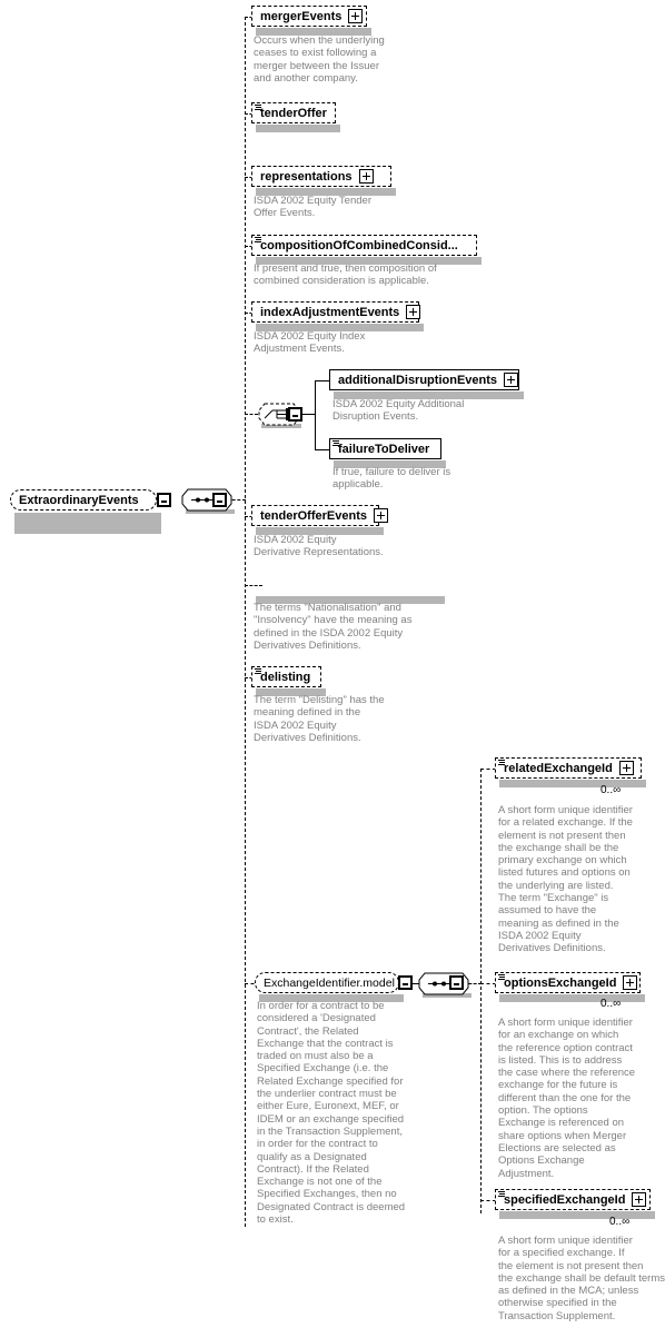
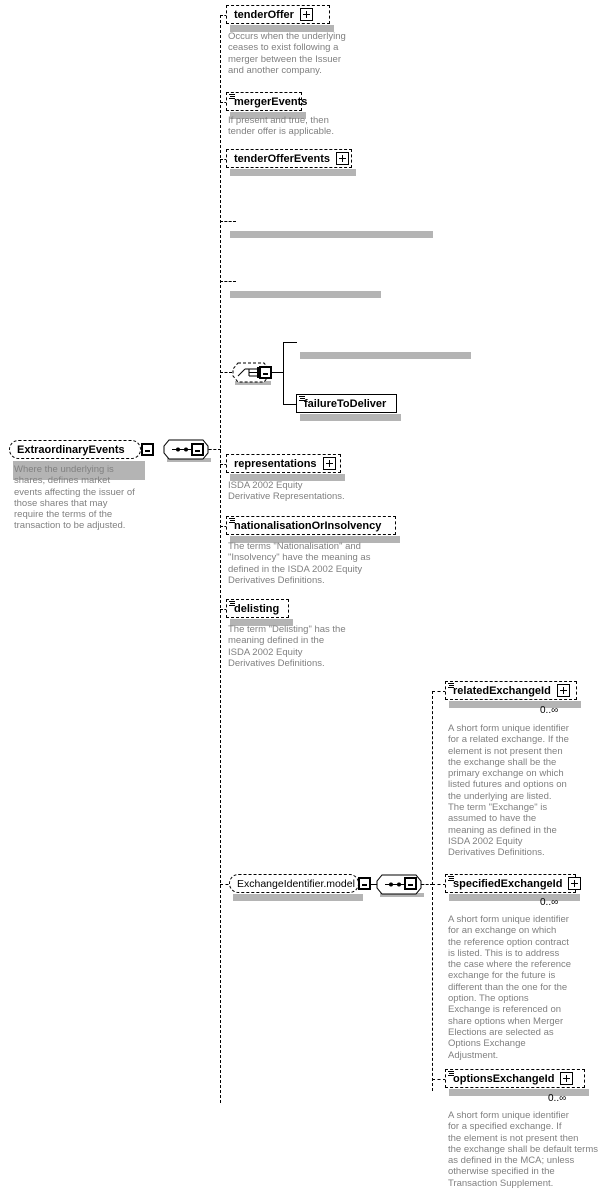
  ExtraordinaryEvents
+ Where the underlying is
+ shares, defines market
+ events affecting the issuer of
+ those shares that may
+ require the terms of the
+ transaction to be adjusted.
- mergerEvents
+ tenderOffer
  Occurs when the underlying
  ceases to exist following a
  merger between the Issuer
  and another company.
- tenderOffer
+ mergerEvents
+ If present and true, then
+ tender offer is applicable.
- representations
+ tenderOfferEvents
- ISDA 2002 Equity Tender
- Offer Events.
- compositionOfCombinedConsid...
- If present and true, then composition of
- combined consideration is applicable.
- indexAdjustmentEvents
- ISDA 2002 Equity Index
- Adjustment Events.
- additionalDisruptionEvents
- ISDA 2002 Equity Additional
- Disruption Events.
  failureToDeliver
- If true, failure to deliver is
- applicable.
- tenderOfferEvents
+ representations
  ISDA 2002 Equity
  Derivative Representations.
+ nationalisationOrInsolvency
  The terms "Nationalisation" and
  "Insolvency" have the meaning as
  defined in the ISDA 2002 Equity
  Derivatives Definitions.
  delisting
  The term "Delisting" has the
  meaning defined in the
  ISDA 2002 Equity
  Derivatives Definitions.
  ExchangeIdentifier.model
- In order for a contract to be
- considered a 'Designated
- Contract', the Related
- Exchange that the contract is
- traded on must also be a
- Specified Exchange (i.e. the
- Related Exchange specified for
- the underlier contract must be
- either Eure, Euronext, MEF, or
- IDEM or an exchange specified
- in the Transaction Supplement,
- in order for the contract to
- qualify as a Designated
- Contract). If the Related
- Exchange is not one of the
- Specified Exchanges, then no
- Designated Contract is deemed
- to exist.
  relatedExchangeId
  0..∞
  A short form unique identifier
  for a related exchange. If the
  element is not present then
  the exchange shall be the
  primary exchange on which
  listed futures and options on
  the underlying are listed.
  The term "Exchange" is
  assumed to have the
  meaning as defined in the
  ISDA 2002 Equity
  Derivatives Definitions.
- optionsExchangeId
+ specifiedExchangeId
  0..∞
  A short form unique identifier
  for an exchange on which
  the reference option contract
  is listed. This is to address
  the case where the reference
  exchange for the future is
  different than the one for the
  option. The options
  Exchange is referenced on
  share options when Merger
  Elections are selected as
  Options Exchange
  Adjustment.
- specifiedExchangeId
+ optionsExchangeId
  0..∞
  A short form unique identifier
  for a specified exchange. If
  the element is not present then
  the exchange shall be default terms
  as defined in the MCA; unless
  otherwise specified in the
  Transaction Supplement.
